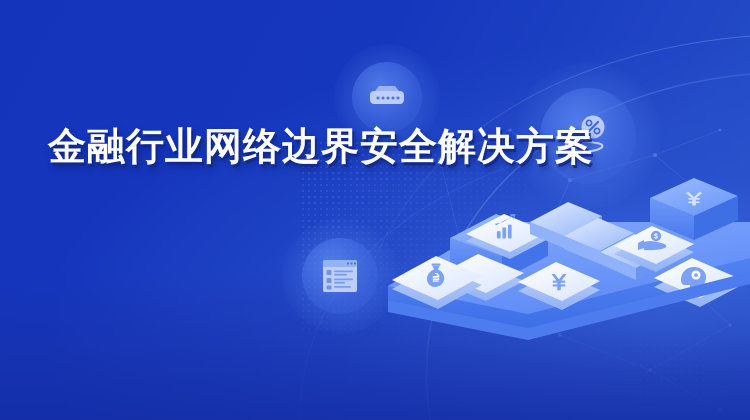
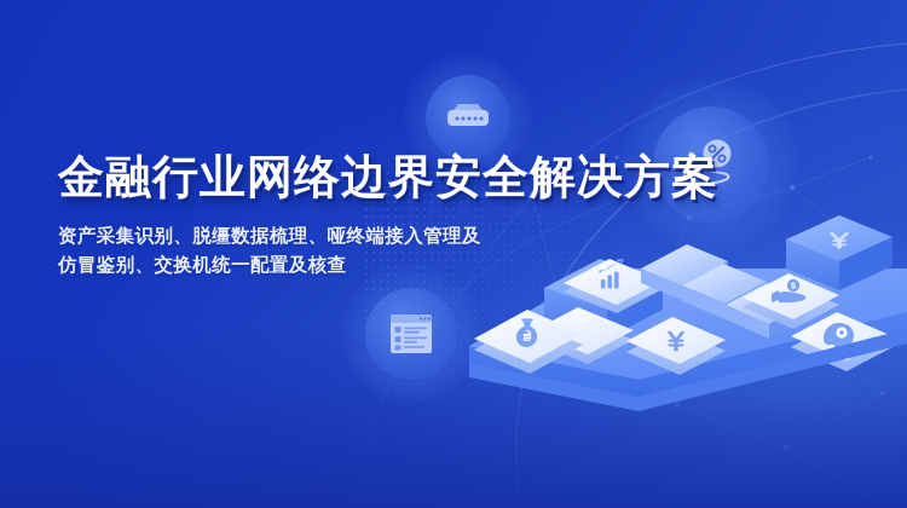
  金融行业网络边界安全解决方案
+ 资产采集识别、脱缰数据梳理、哑终端接入管理及
+ 仿冒鉴别、交换机统一配置及核查
